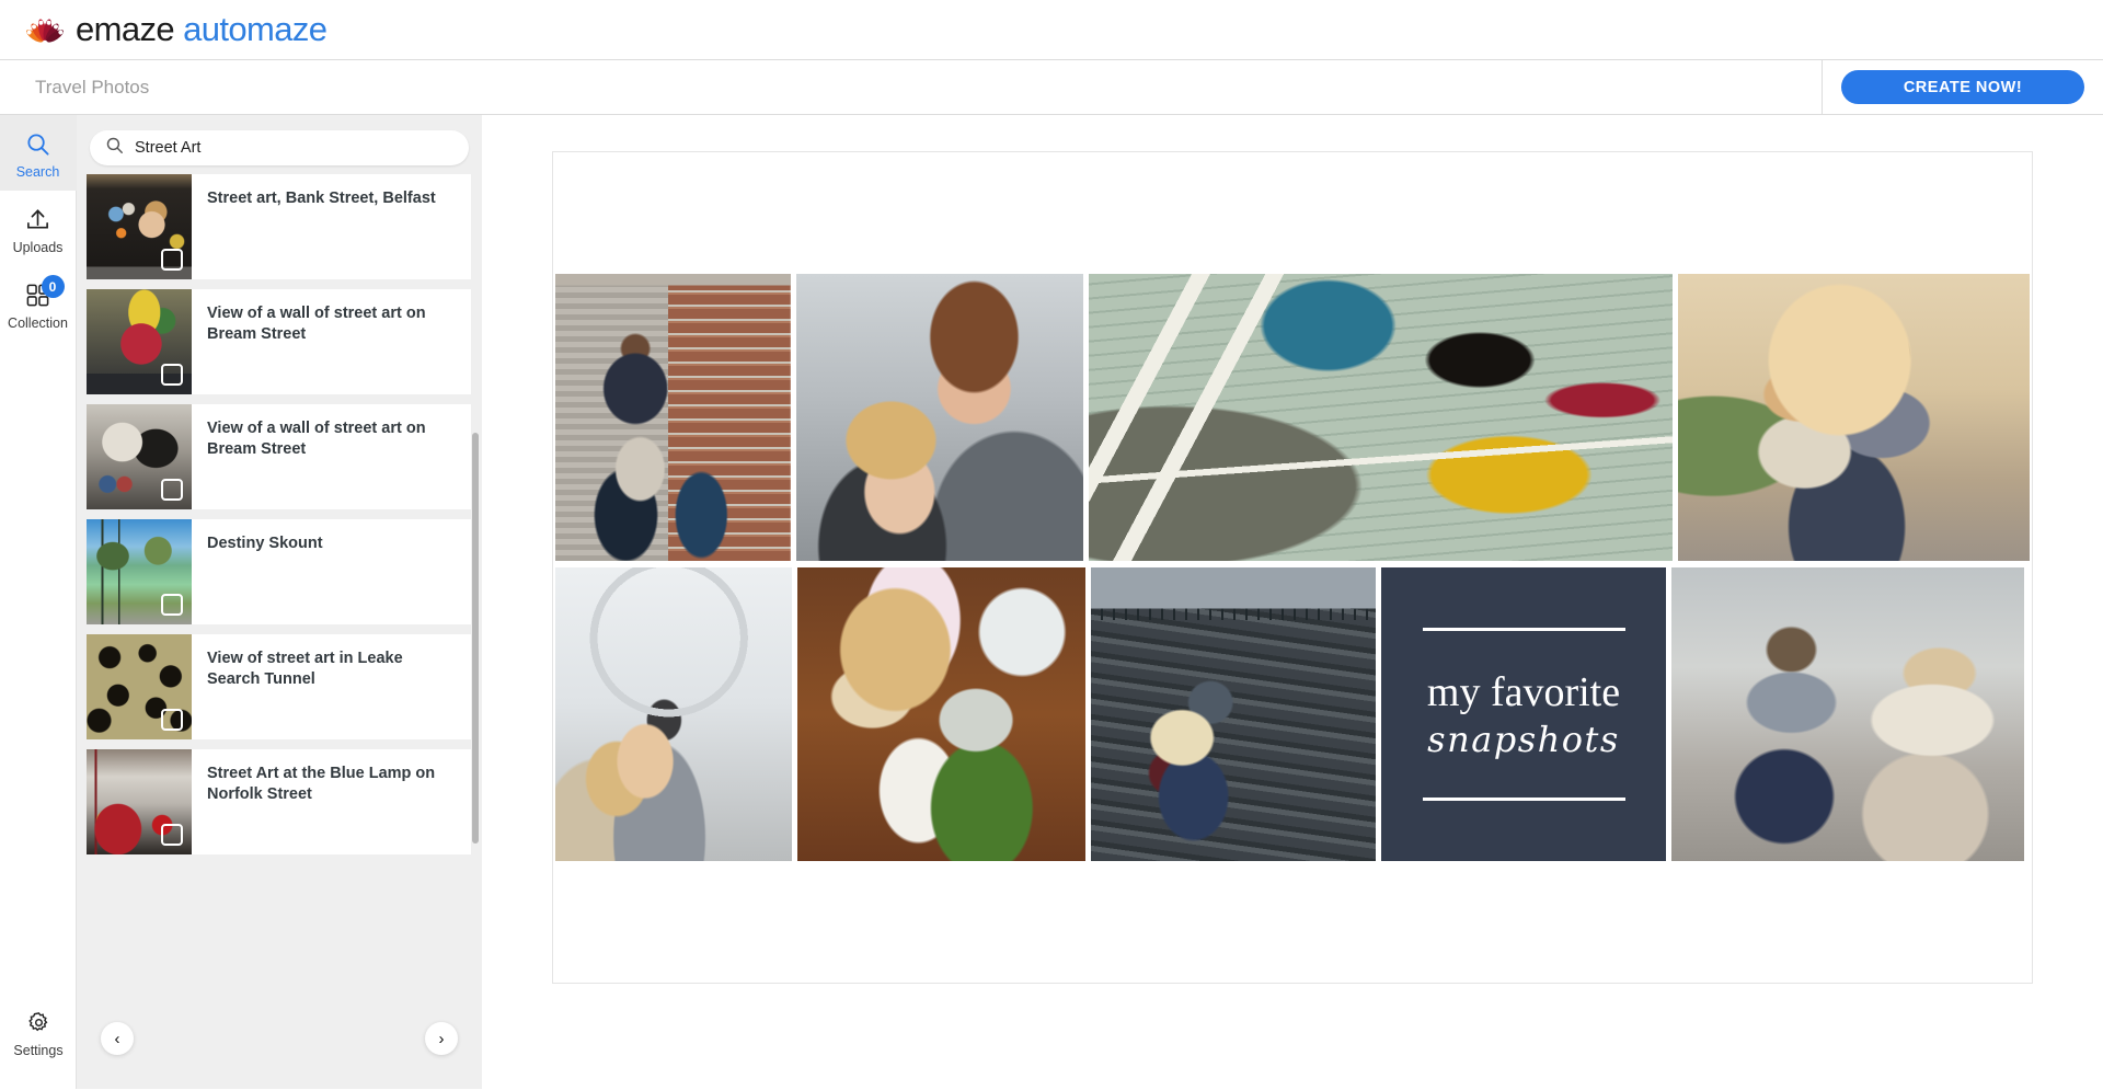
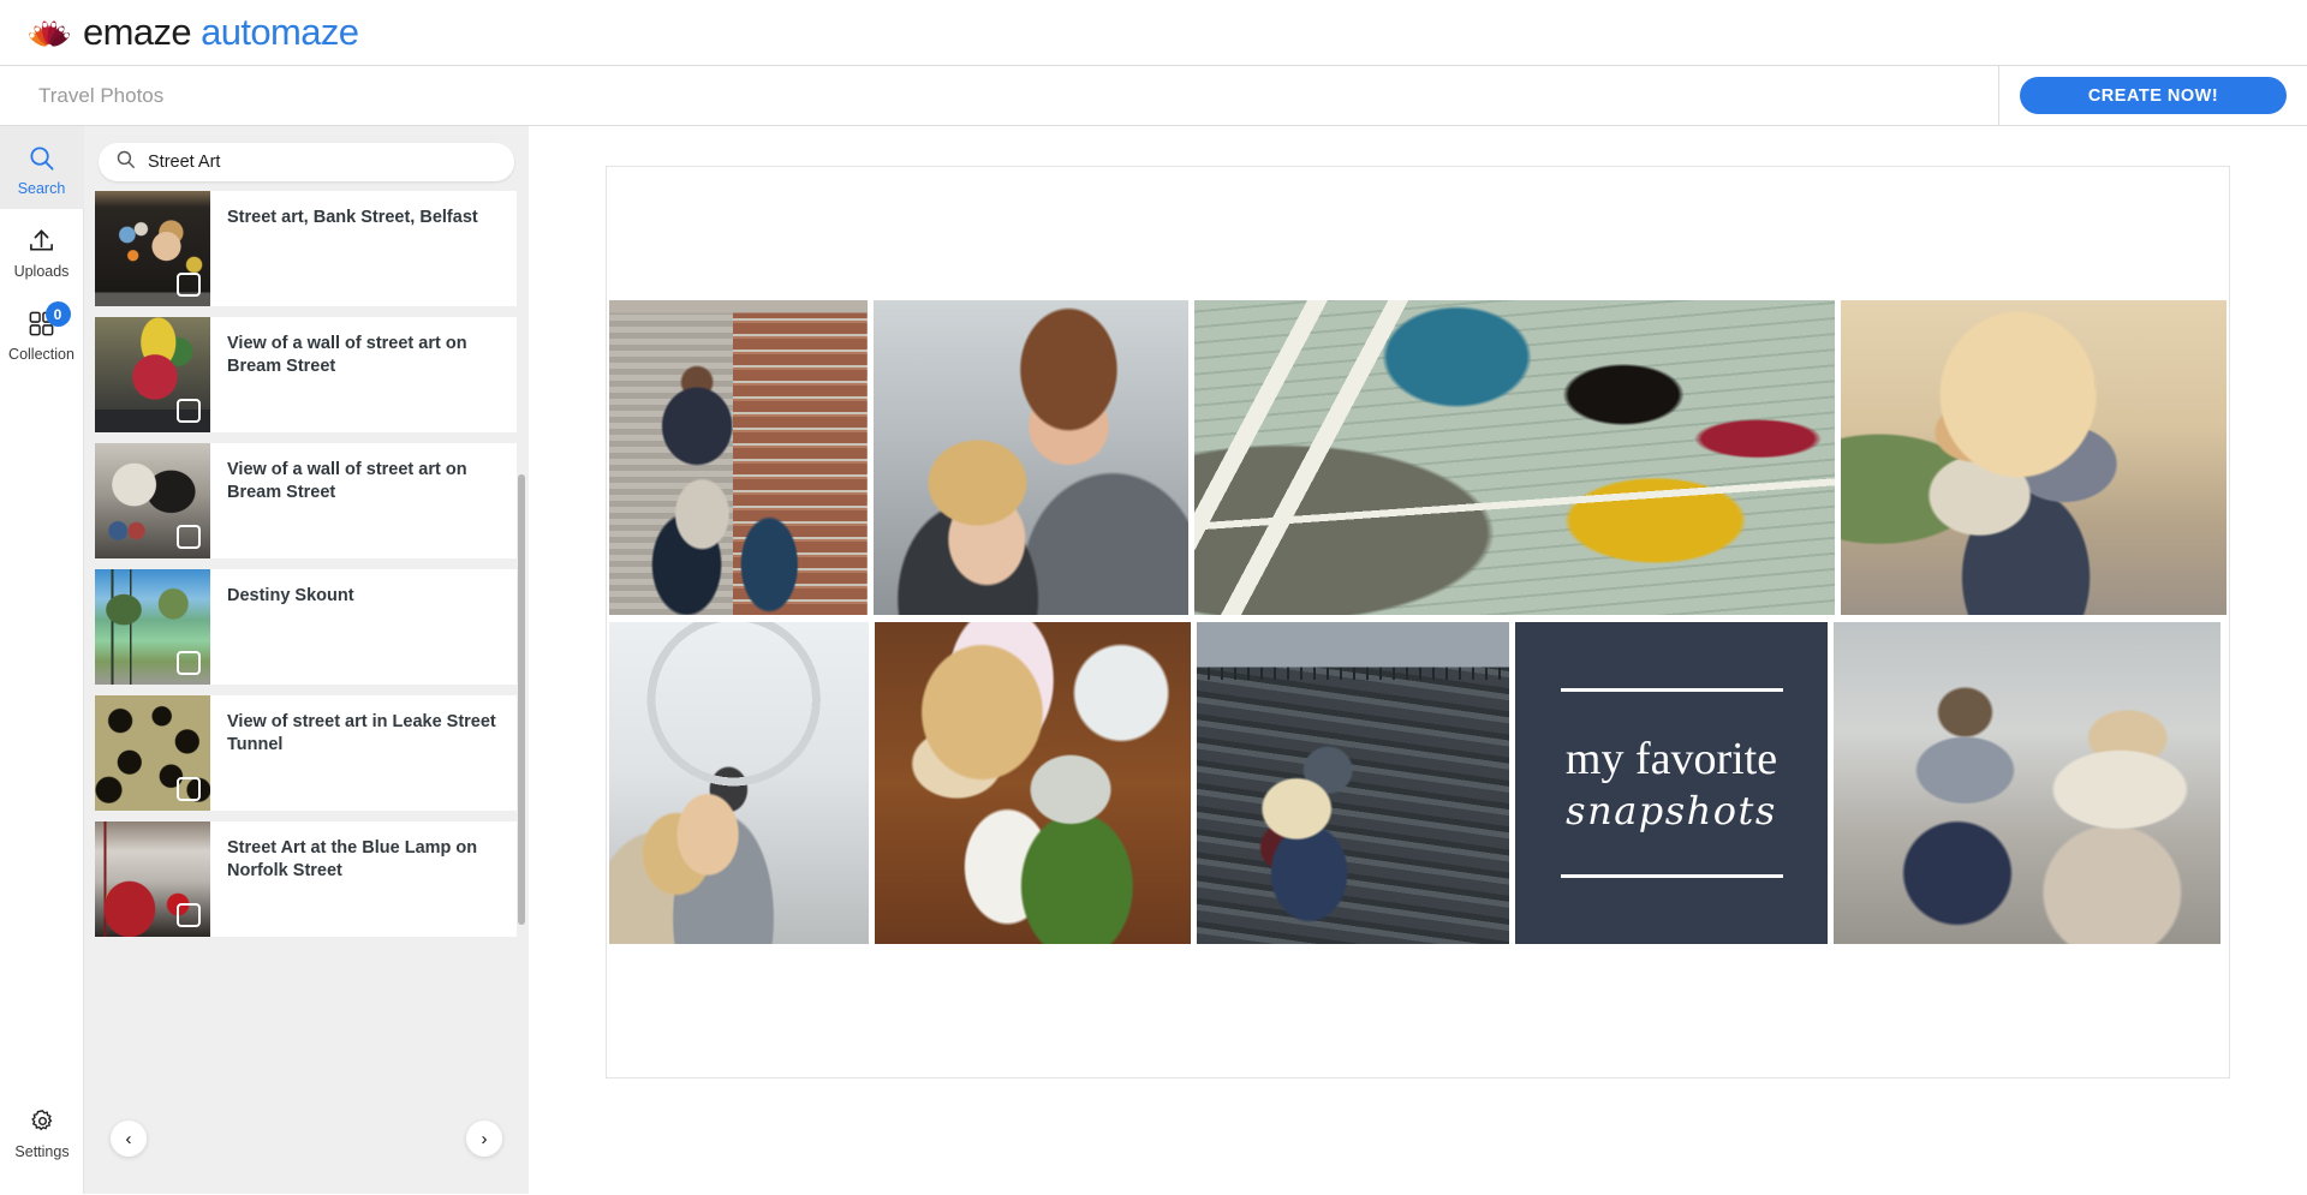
  emaze automaze
  Travel Photos
  CREATE NOW!
  Search
  Uploads
  0
  Collection
  Settings
  Street Art
  Street art, Bank Street, Belfast
  View of a wall of street art on Bream Street
  View of a wall of street art on Bream Street
  Destiny Skount
- View of street art in Leake Search Tunnel
+ View of street art in Leake Street Tunnel
  Street Art at the Blue Lamp on Norfolk Street
  ‹
  ›
  my favorite
  snapshots
